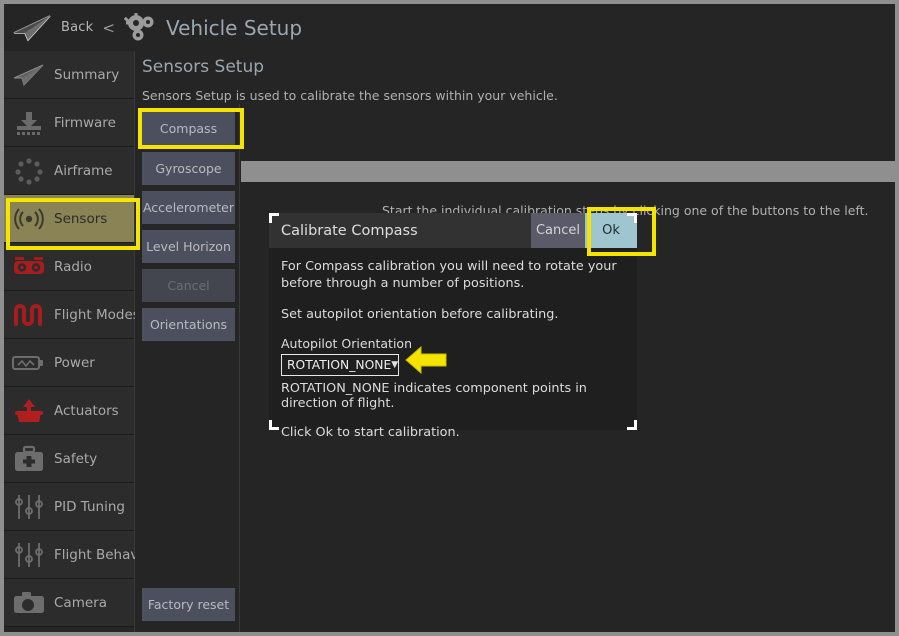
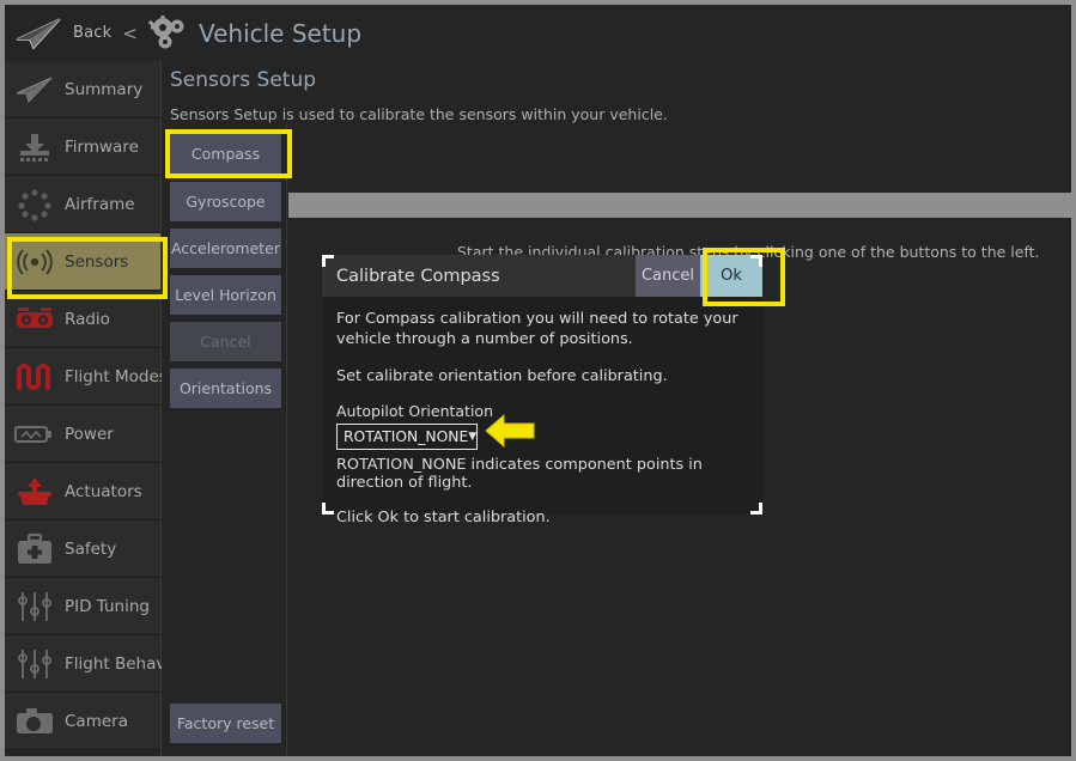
  Back
  <
  Vehicle Setup
  Summary
  Firmware
  Airframe
  Sensors
  Radio
  Flight Mode
  Power
  Actuators
  Safety
  PID Tuning
  Flight Beha
  Camera
  Sensors Setup
  Sensors Setup is used to calibrate the sensors within your vehicle.
  Start the individual calibration steps by clicking one of the buttons to the left.
  Compass
  Gyroscope
  Accelerometer
  Level Horizon
  Cancel
  Orientations
  Factory reset
  Calibrate Compass
  Cancel
  Ok
- For Compass calibration you will need to rotate your before through a number of positions.
+ For Compass calibration you will need to rotate your vehicle through a number of positions.
- Set autopilot orientation before calibrating.
+ Set calibrate orientation before calibrating.
  Autopilot Orientation
  ROTATION_NONE
  ▼
  ROTATION_NONE indicates component points in direction of flight.
  Click Ok to start calibration.
